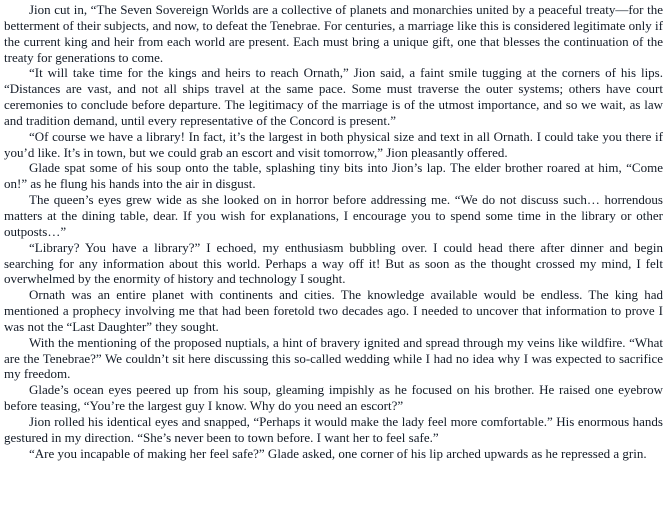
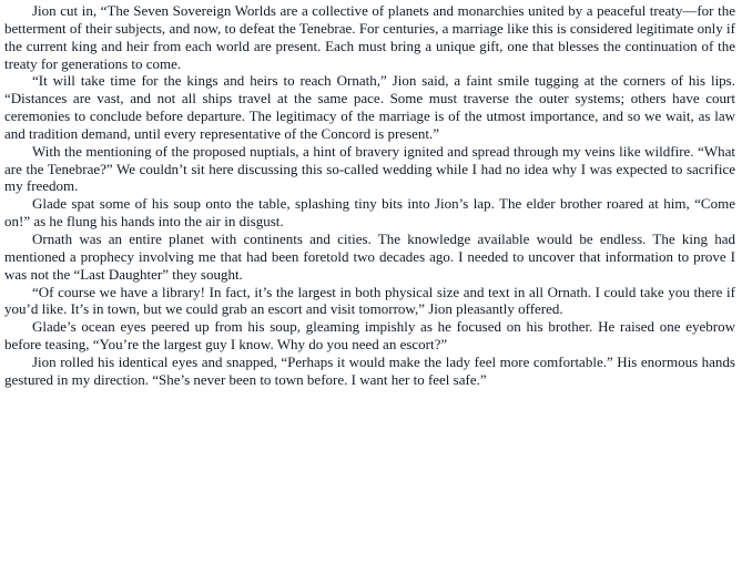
  Jion cut in, “The Seven Sovereign Worlds are a collective of planets and monarchies united by a peaceful treaty—for the betterment of their subjects, and now, to defeat the Tenebrae. For centuries, a marriage like this is considered legitimate only if the current king and heir from each world are present. Each must bring a unique gift, one that blesses the continuation of the treaty for generations to come.
  “It will take time for the kings and heirs to reach Ornath,” Jion said, a faint smile tugging at the corners of his lips. “Distances are vast, and not all ships travel at the same pace. Some must traverse the outer systems; others have court ceremonies to conclude before departure. The legitimacy of the marriage is of the utmost importance, and so we wait, as law and tradition demand, until every representative of the Concord is present.”
- “Of course we have a library! In fact, it’s the largest in both physical size and text in all Ornath. I could take you there if you’d like. It’s in town, but we could grab an escort and visit tomorrow,” Jion pleasantly offered.
+ With the mentioning of the proposed nuptials, a hint of bravery ignited and spread through my veins like wildfire. “What are the Tenebrae?” We couldn’t sit here discussing this so-called wedding while I had no idea why I was expected to sacrifice my freedom.
  Glade spat some of his soup onto the table, splashing tiny bits into Jion’s lap. The elder brother roared at him, “Come on!” as he flung his hands into the air in disgust.
- The queen’s eyes grew wide as she looked on in horror before addressing me. “We do not discuss such… horrendous matters at the dining table, dear. If you wish for explanations, I encourage you to spend some time in the library or other outposts…”
- “Library? You have a library?” I echoed, my enthusiasm bubbling over. I could head there after dinner and begin searching for any information about this world. Perhaps a way off it! But as soon as the thought crossed my mind, I felt overwhelmed by the enormity of history and technology I sought.
  Ornath was an entire planet with continents and cities. The knowledge available would be endless. The king had mentioned a prophecy involving me that had been foretold two decades ago. I needed to uncover that information to prove I was not the “Last Daughter” they sought.
- With the mentioning of the proposed nuptials, a hint of bravery ignited and spread through my veins like wildfire. “What are the Tenebrae?” We couldn’t sit here discussing this so-called wedding while I had no idea why I was expected to sacrifice my freedom.
+ “Of course we have a library! In fact, it’s the largest in both physical size and text in all Ornath. I could take you there if you’d like. It’s in town, but we could grab an escort and visit tomorrow,” Jion pleasantly offered.
  Glade’s ocean eyes peered up from his soup, gleaming impishly as he focused on his brother. He raised one eyebrow before teasing, “You’re the largest guy I know. Why do you need an escort?”
  Jion rolled his identical eyes and snapped, “Perhaps it would make the lady feel more comfortable.” His enormous hands gestured in my direction. “She’s never been to town before. I want her to feel safe.”
- “Are you incapable of making her feel safe?” Glade asked, one corner of his lip arched upwards as he repressed a grin.
